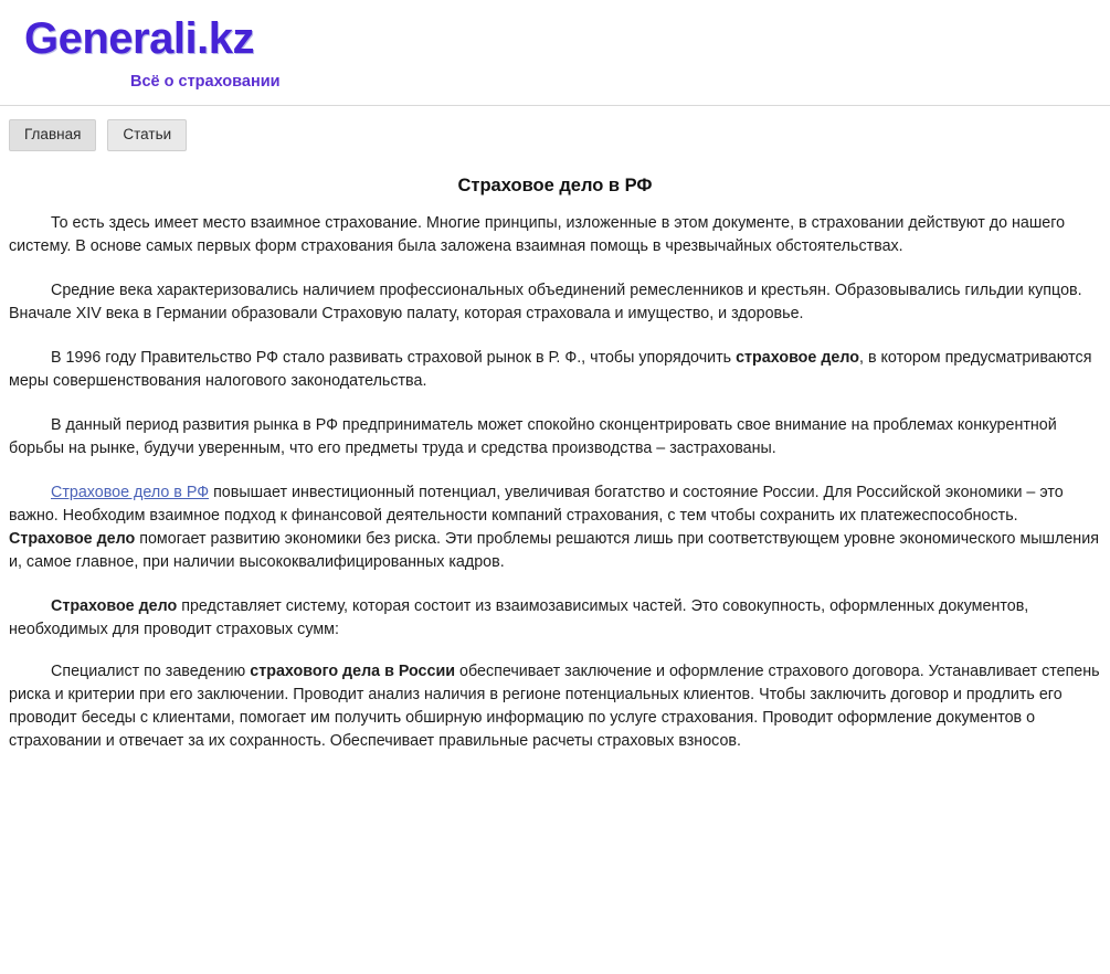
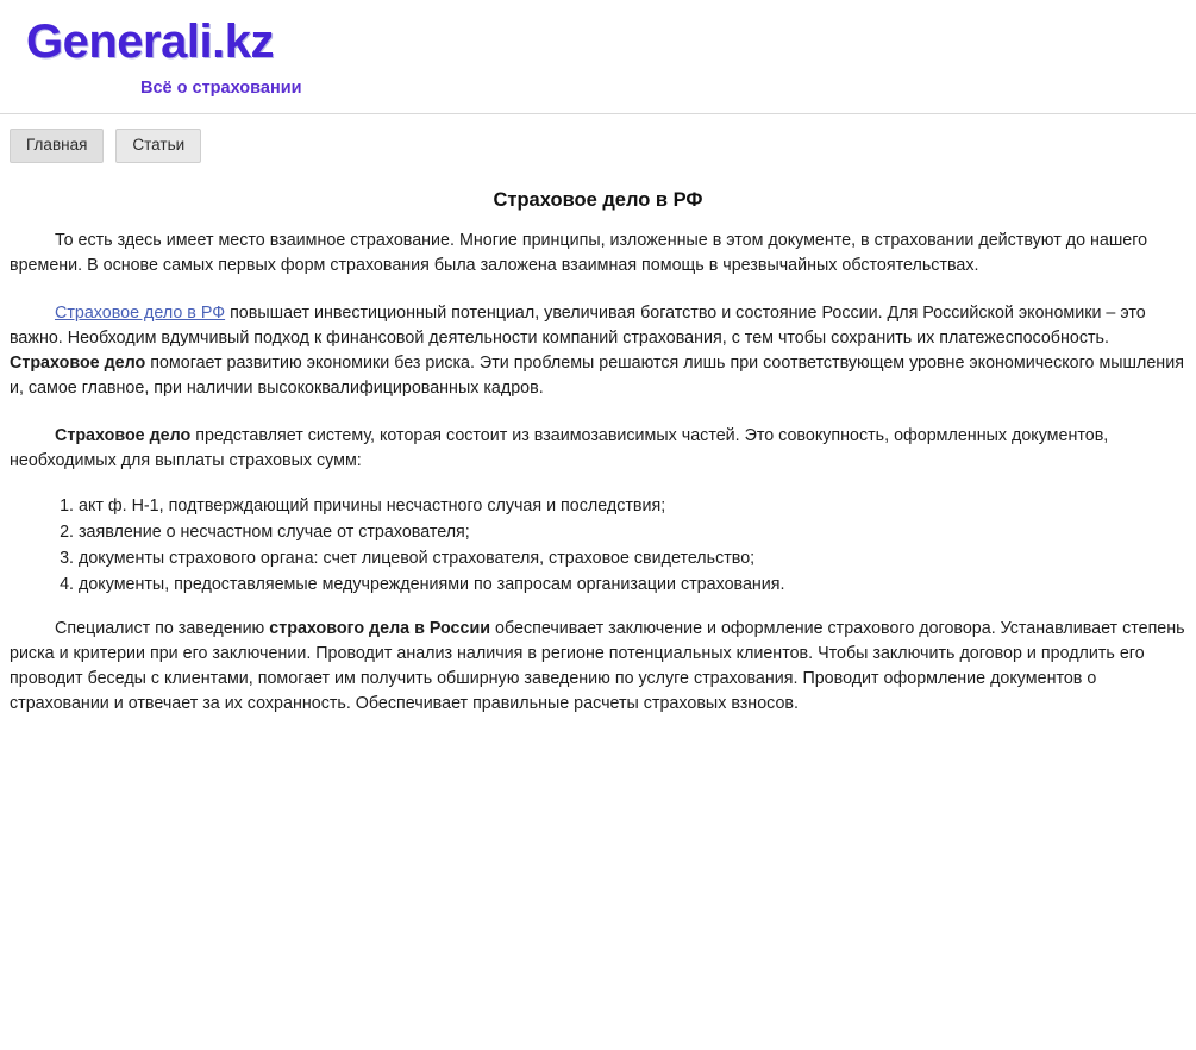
  Generali.kz
  Всё о страховании
  Главная
  Статьи
  Страховое дело в РФ
- То есть здесь имеет место взаимное страхование. Многие принципы, изложенные в этом документе, в страховании действуют до нашего систему. В основе самых первых форм страхования была заложена взаимная помощь в чрезвычайных обстоятельствах.
+ То есть здесь имеет место взаимное страхование. Многие принципы, изложенные в этом документе, в страховании действуют до нашего времени. В основе самых первых форм страхования была заложена взаимная помощь в чрезвычайных обстоятельствах.
- Средние века характеризовались наличием профессиональных объединений ремесленников и крестьян. Образовывались гильдии купцов. Вначале XIV века в Германии образовали Страховую палату, которая страховала и имущество, и здоровье.
- В 1996 году Правительство РФ стало развивать страховой рынок в Р. Ф., чтобы упорядочить страховое дело, в котором предусматриваются меры совершенствования налогового законодательства.
- В данный период развития рынка в РФ предприниматель может спокойно сконцентрировать свое внимание на проблемах конкурентной борьбы на рынке, будучи уверенным, что его предметы труда и средства производства – застрахованы.
- Страховое дело в РФ повышает инвестиционный потенциал, увеличивая богатство и состояние России. Для Российской экономики – это важно. Необходим взаимное подход к финансовой деятельности компаний страхования, с тем чтобы сохранить их платежеспособность. Страховое дело помогает развитию экономики без риска. Эти проблемы решаются лишь при соответствующем уровне экономического мышления и, самое главное, при наличии высококвалифицированных кадров.
+ Страховое дело в РФ повышает инвестиционный потенциал, увеличивая богатство и состояние России. Для Российской экономики – это важно. Необходим вдумчивый подход к финансовой деятельности компаний страхования, с тем чтобы сохранить их платежеспособность. Страховое дело помогает развитию экономики без риска. Эти проблемы решаются лишь при соответствующем уровне экономического мышления и, самое главное, при наличии высококвалифицированных кадров.
- Страховое дело представляет систему, которая состоит из взаимозависимых частей. Это совокупность, оформленных документов, необходимых для проводит страховых сумм:
+ Страховое дело представляет систему, которая состоит из взаимозависимых частей. Это совокупность, оформленных документов, необходимых для выплаты страховых сумм:
+ акт ф. Н-1, подтверждающий причины несчастного случая и последствия;
+ заявление о несчастном случае от страхователя;
+ документы страхового органа: счет лицевой страхователя, страховое свидетельство;
+ документы, предоставляемые медучреждениями по запросам организации страхования.
- Специалист по заведению страхового дела в России обеспечивает заключение и оформление страхового договора. Устанавливает степень риска и критерии при его заключении. Проводит анализ наличия в регионе потенциальных клиентов. Чтобы заключить договор и продлить его проводит беседы с клиентами, помогает им получить обширную информацию по услуге страхования. Проводит оформление документов о страховании и отвечает за их сохранность. Обеспечивает правильные расчеты страховых взносов.
+ Специалист по заведению страхового дела в России обеспечивает заключение и оформление страхового договора. Устанавливает степень риска и критерии при его заключении. Проводит анализ наличия в регионе потенциальных клиентов. Чтобы заключить договор и продлить его проводит беседы с клиентами, помогает им получить обширную заведению по услуге страхования. Проводит оформление документов о страховании и отвечает за их сохранность. Обеспечивает правильные расчеты страховых взносов.
